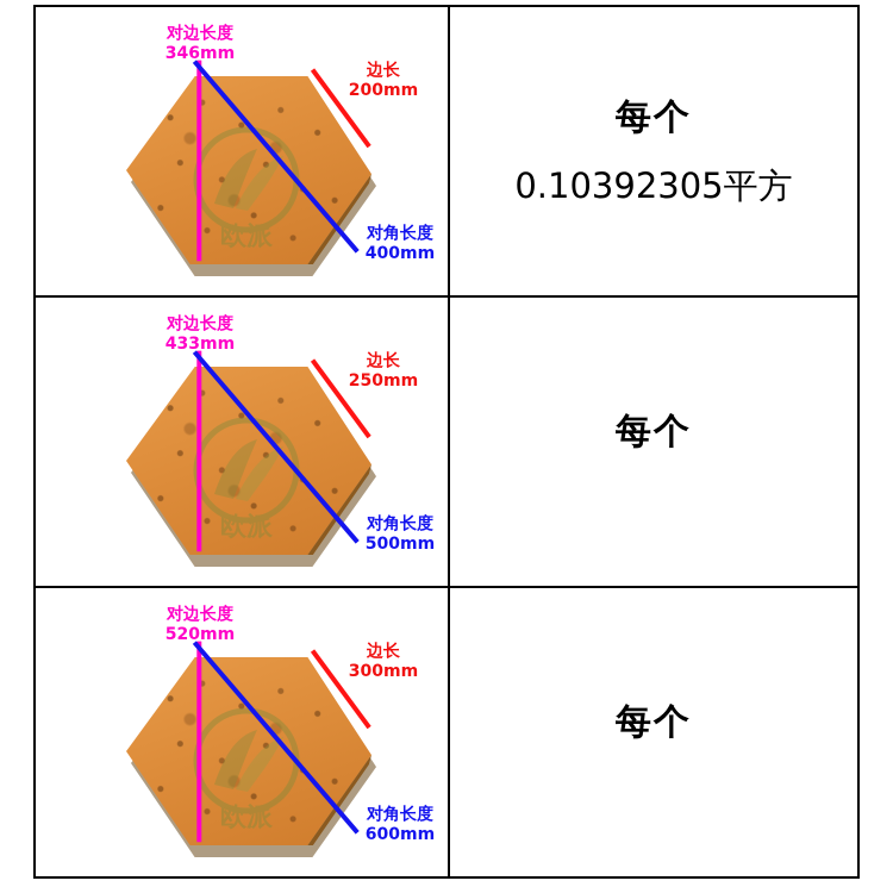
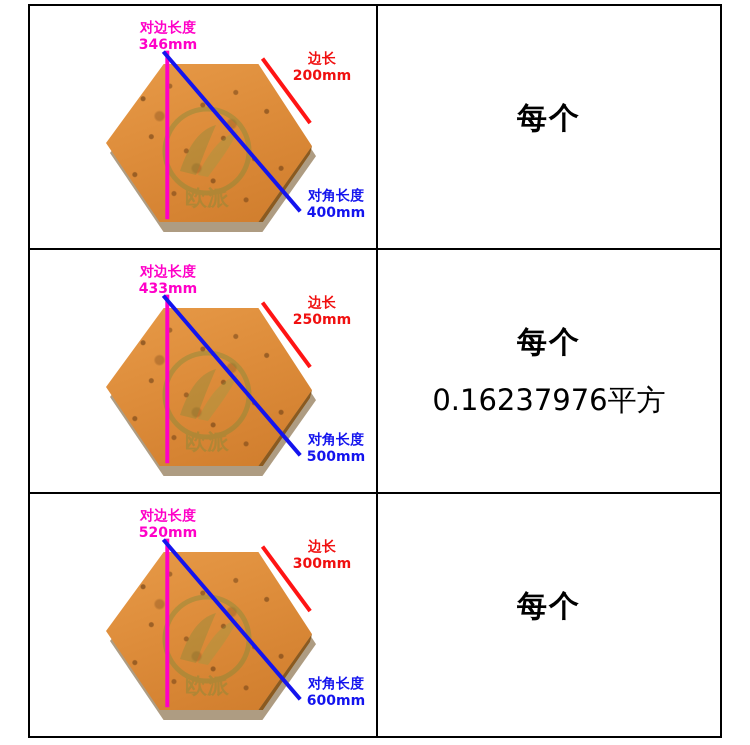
  欧派
  对边长度
  346mm
  边长
  200mm
  对角长度
  400mm
  每个
- 0.10392305平方
  欧派
  对边长度
  433mm
  边长
  250mm
  对角长度
  500mm
  每个
+ 0.16237976平方
  欧派
  对边长度
  520mm
  边长
  300mm
  对角长度
  600mm
  每个
